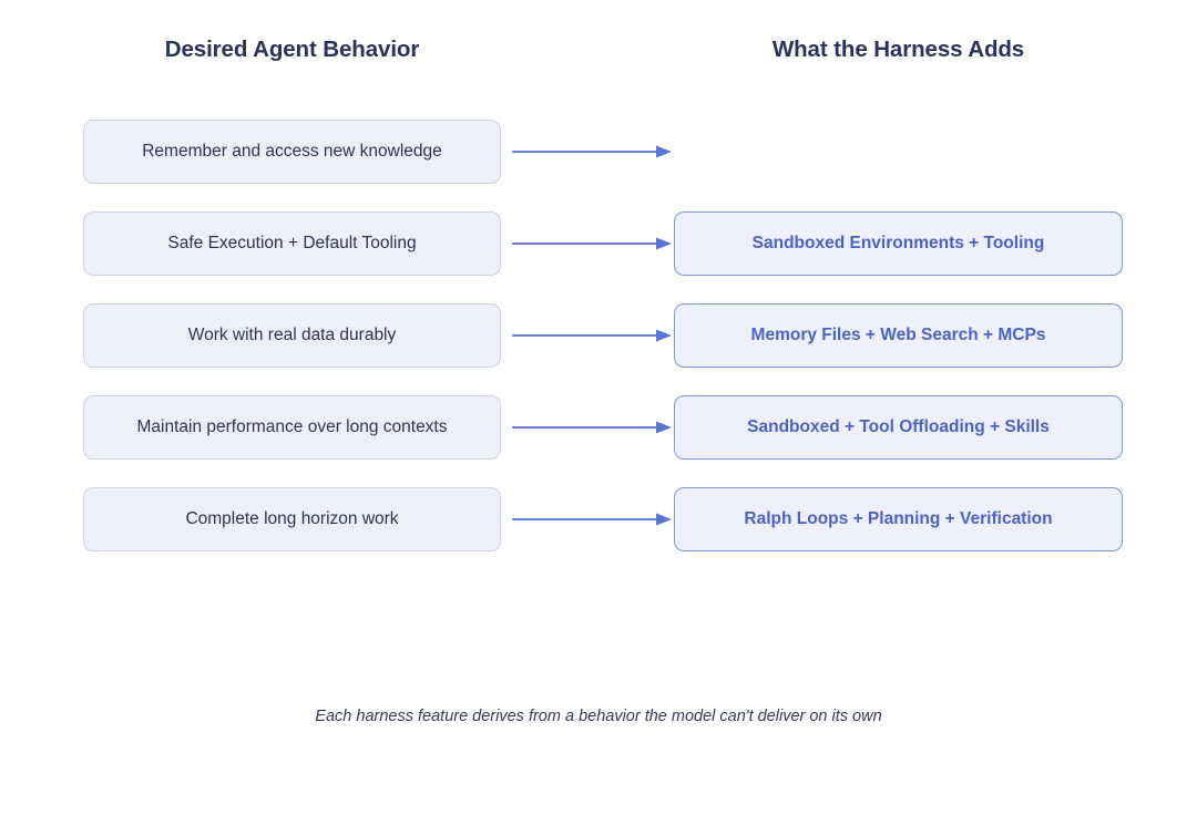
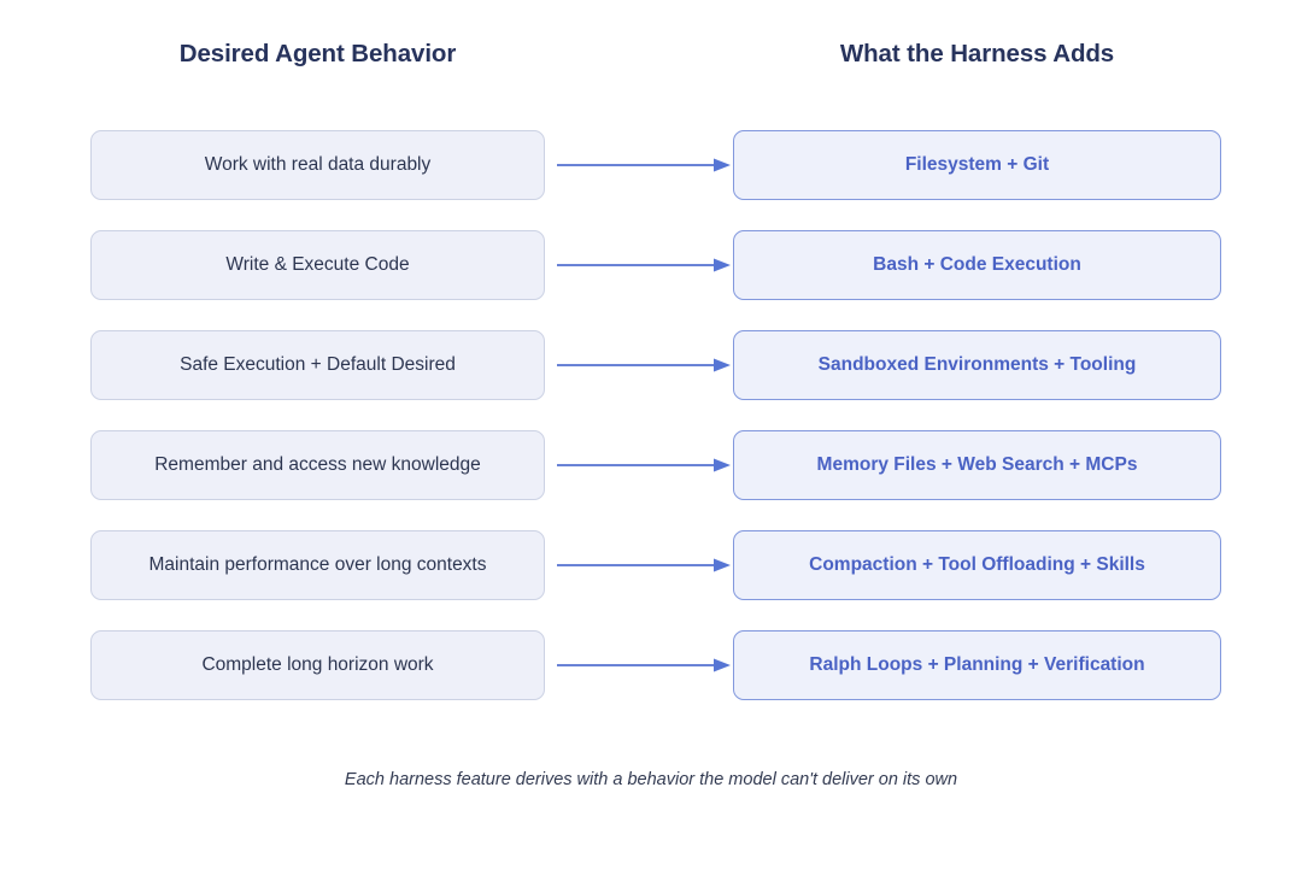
  Desired Agent Behavior
  What the Harness Adds
- Remember and access new knowledge
+ Work with real data durably
+ Filesystem + Git
+ Write & Execute Code
+ Bash + Code Execution
- Safe Execution + Default Tooling
+ Safe Execution + Default Desired
  Sandboxed Environments + Tooling
- Work with real data durably
+ Remember and access new knowledge
  Memory Files + Web Search + MCPs
  Maintain performance over long contexts
- Sandboxed + Tool Offloading + Skills
+ Compaction + Tool Offloading + Skills
  Complete long horizon work
  Ralph Loops + Planning + Verification
- Each harness feature derives from a behavior the model can't deliver on its own
+ Each harness feature derives with a behavior the model can't deliver on its own
